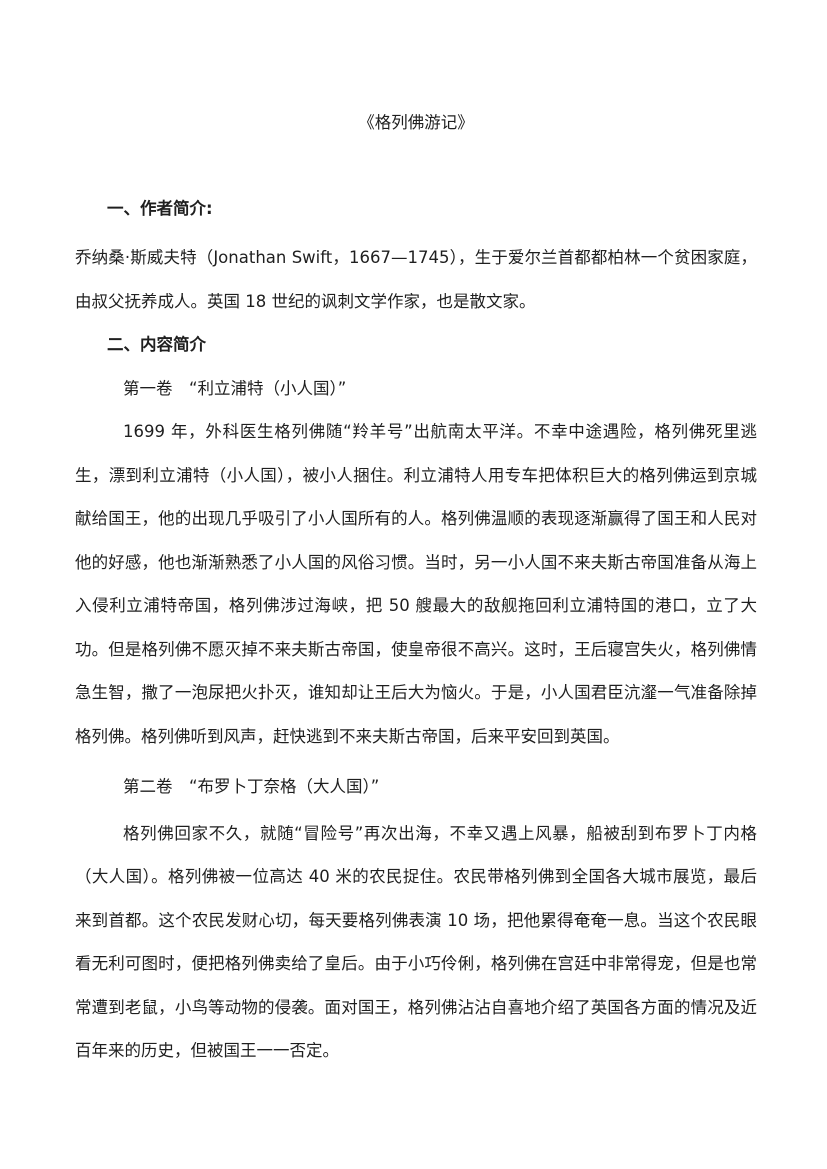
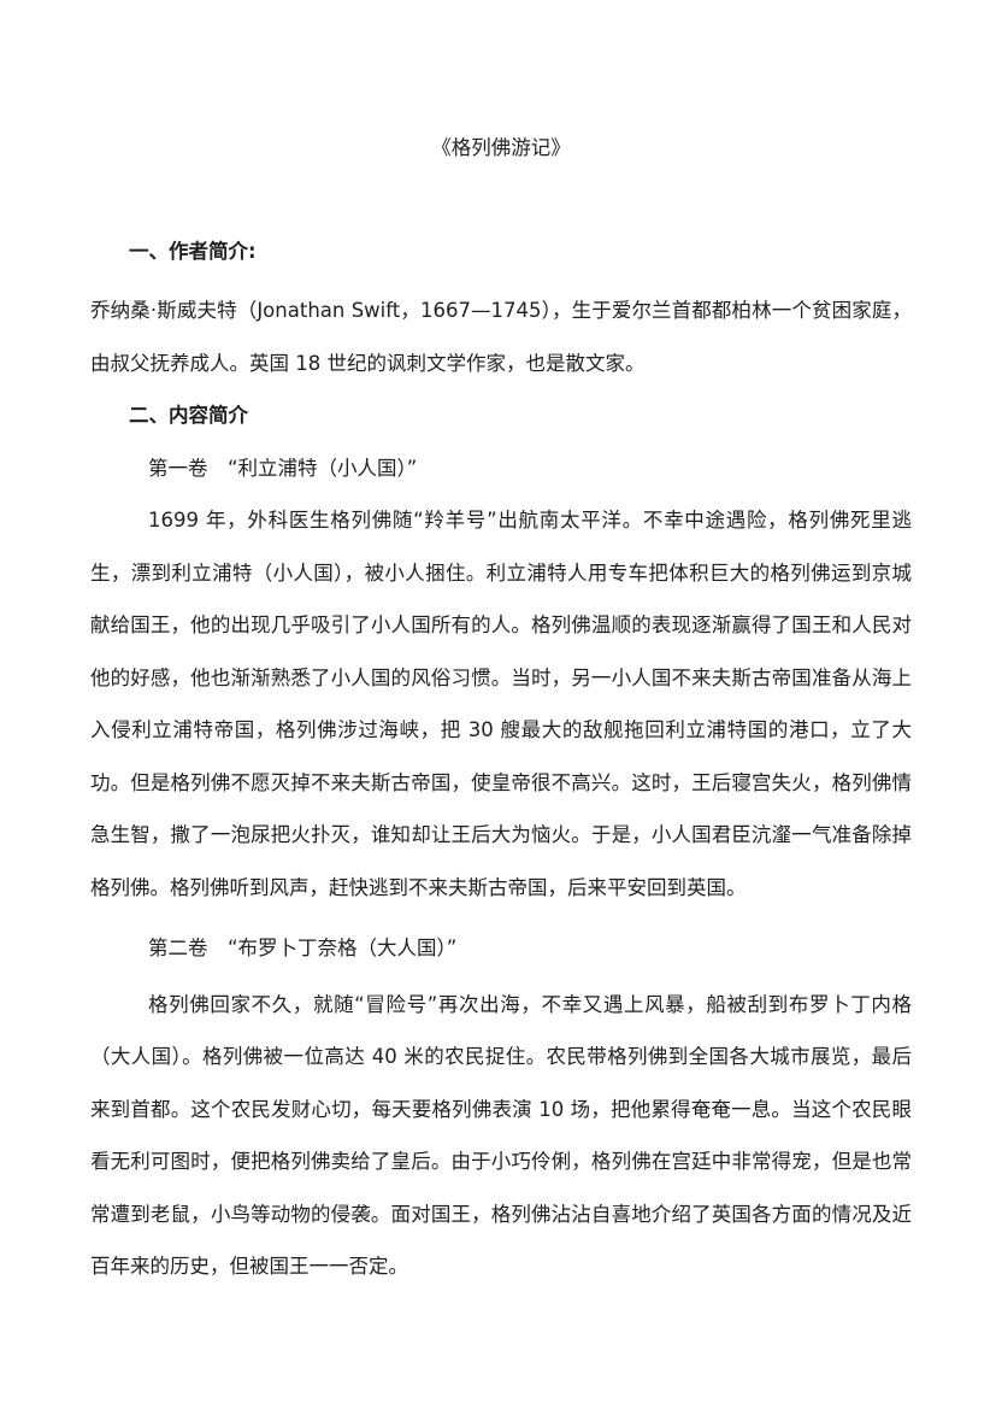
  《格列佛游记》
  一、作者简介:
  乔纳桑·斯威夫特（Jonathan Swift，1667—1745），生于爱尔兰首都都柏林一个贫困家庭，由叔父抚养成人。英国 18 世纪的讽刺文学作家，也是散文家。
  二、内容简介
  第一卷 “利立浦特（小人国）”
- 1699 年，外科医生格列佛随“羚羊号”出航南太平洋。不幸中途遇险，格列佛死里逃生，漂到利立浦特（小人国），被小人捆住。利立浦特人用专车把体积巨大的格列佛运到京城献给国王，他的出现几乎吸引了小人国所有的人。格列佛温顺的表现逐渐赢得了国王和人民对他的好感，他也渐渐熟悉了小人国的风俗习惯。当时，另一小人国不来夫斯古帝国准备从海上入侵利立浦特帝国，格列佛涉过海峡，把 50 艘最大的敌舰拖回利立浦特国的港口，立了大功。但是格列佛不愿灭掉不来夫斯古帝国，使皇帝很不高兴。这时，王后寝宫失火，格列佛情急生智，撒了一泡尿把火扑灭，谁知却让王后大为恼火。于是，小人国君臣沆瀣一气准备除掉格列佛。格列佛听到风声，赶快逃到不来夫斯古帝国，后来平安回到英国。
+ 1699 年，外科医生格列佛随“羚羊号”出航南太平洋。不幸中途遇险，格列佛死里逃生，漂到利立浦特（小人国），被小人捆住。利立浦特人用专车把体积巨大的格列佛运到京城献给国王，他的出现几乎吸引了小人国所有的人。格列佛温顺的表现逐渐赢得了国王和人民对他的好感，他也渐渐熟悉了小人国的风俗习惯。当时，另一小人国不来夫斯古帝国准备从海上入侵利立浦特帝国，格列佛涉过海峡，把 30 艘最大的敌舰拖回利立浦特国的港口，立了大功。但是格列佛不愿灭掉不来夫斯古帝国，使皇帝很不高兴。这时，王后寝宫失火，格列佛情急生智，撒了一泡尿把火扑灭，谁知却让王后大为恼火。于是，小人国君臣沆瀣一气准备除掉格列佛。格列佛听到风声，赶快逃到不来夫斯古帝国，后来平安回到英国。
  第二卷 “布罗卜丁奈格（大人国）”
  格列佛回家不久，就随“冒险号”再次出海，不幸又遇上风暴，船被刮到布罗卜丁内格（大人国）。格列佛被一位高达 40 米的农民捉住。农民带格列佛到全国各大城市展览，最后来到首都。这个农民发财心切，每天要格列佛表演 10 场，把他累得奄奄一息。当这个农民眼看无利可图时，便把格列佛卖给了皇后。由于小巧伶俐，格列佛在宫廷中非常得宠，但是也常常遭到老鼠，小鸟等动物的侵袭。面对国王，格列佛沾沾自喜地介绍了英国各方面的情况及近百年来的历史，但被国王一一否定。
